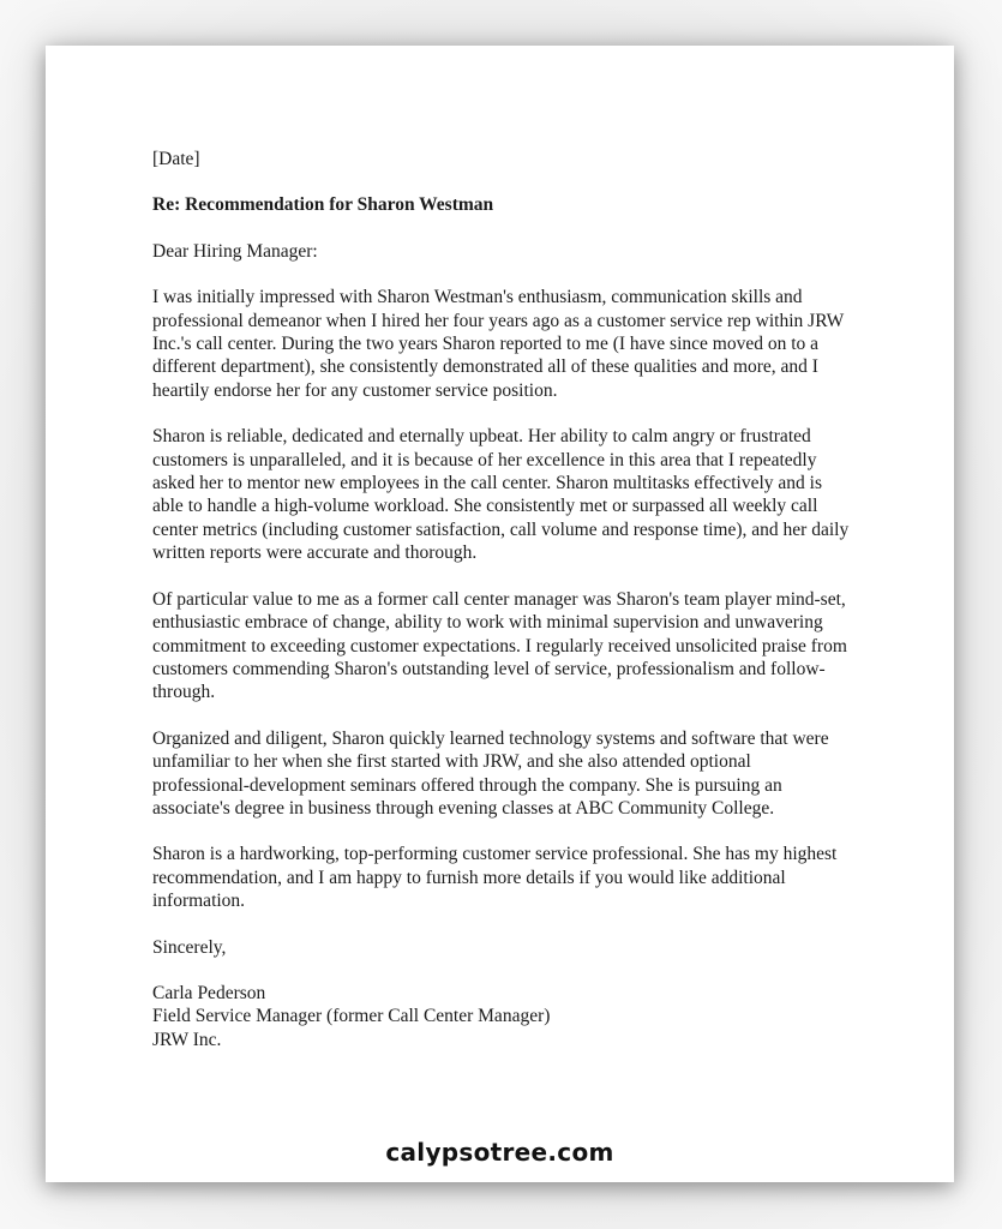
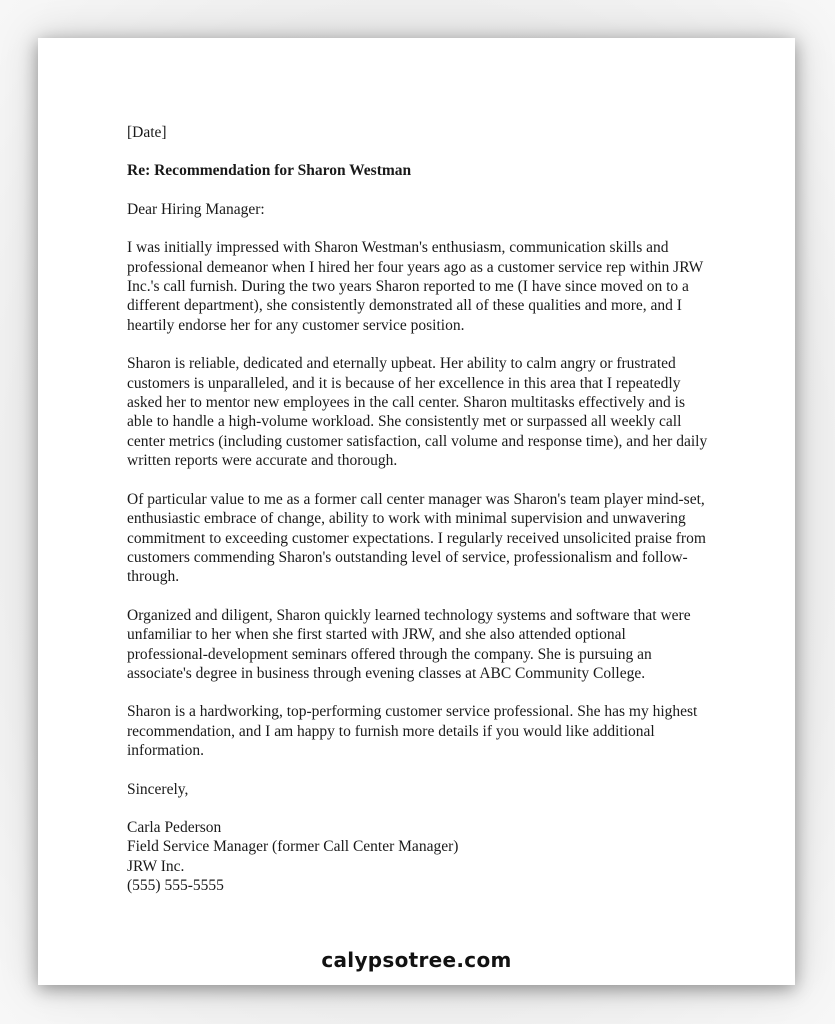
  [Date]
  Re: Recommendation for Sharon Westman
  Dear Hiring Manager:
- I was initially impressed with Sharon Westman's enthusiasm, communication skills and professional demeanor when I hired her four years ago as a customer service rep within JRW Inc.'s call center. During the two years Sharon reported to me (I have since moved on to a different department), she consistently demonstrated all of these qualities and more, and I heartily endorse her for any customer service position.
+ I was initially impressed with Sharon Westman's enthusiasm, communication skills and professional demeanor when I hired her four years ago as a customer service rep within JRW Inc.'s call furnish. During the two years Sharon reported to me (I have since moved on to a different department), she consistently demonstrated all of these qualities and more, and I heartily endorse her for any customer service position.
  Sharon is reliable, dedicated and eternally upbeat. Her ability to calm angry or frustrated customers is unparalleled, and it is because of her excellence in this area that I repeatedly asked her to mentor new employees in the call center. Sharon multitasks effectively and is able to handle a high-volume workload. She consistently met or surpassed all weekly call center metrics (including customer satisfaction, call volume and response time), and her daily written reports were accurate and thorough.
  Of particular value to me as a former call center manager was Sharon's team player mind-set, enthusiastic embrace of change, ability to work with minimal supervision and unwavering commitment to exceeding customer expectations. I regularly received unsolicited praise from customers commending Sharon's outstanding level of service, professionalism and follow-through.
  Organized and diligent, Sharon quickly learned technology systems and software that were unfamiliar to her when she first started with JRW, and she also attended optional professional-development seminars offered through the company. She is pursuing an associate's degree in business through evening classes at ABC Community College.
  Sharon is a hardworking, top-performing customer service professional. She has my highest recommendation, and I am happy to furnish more details if you would like additional information.
  Sincerely,
  Carla Pederson
  Field Service Manager (former Call Center Manager)
  JRW Inc.
+ (555) 555-5555
  calypsotree.com
